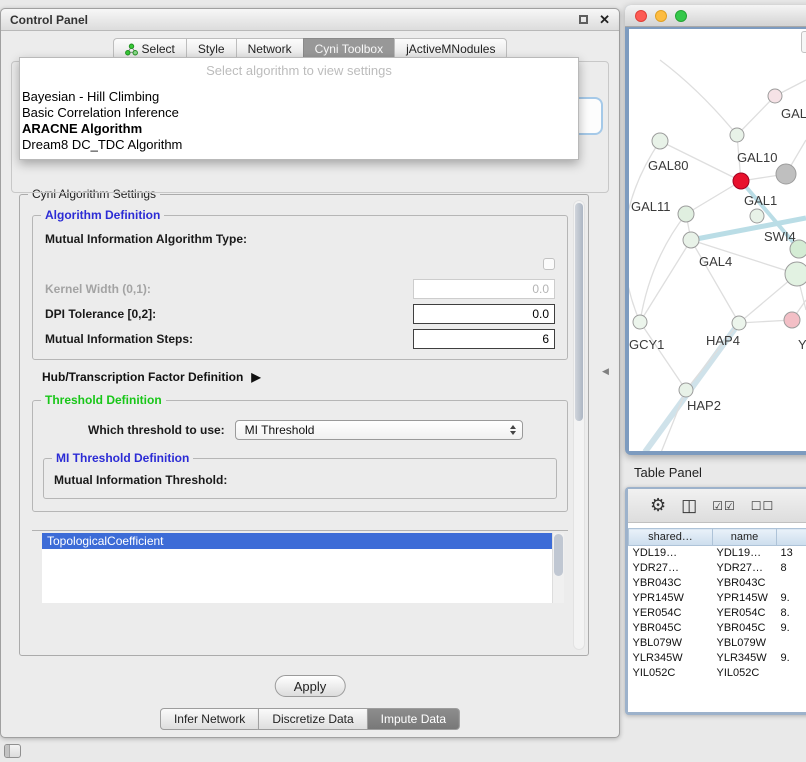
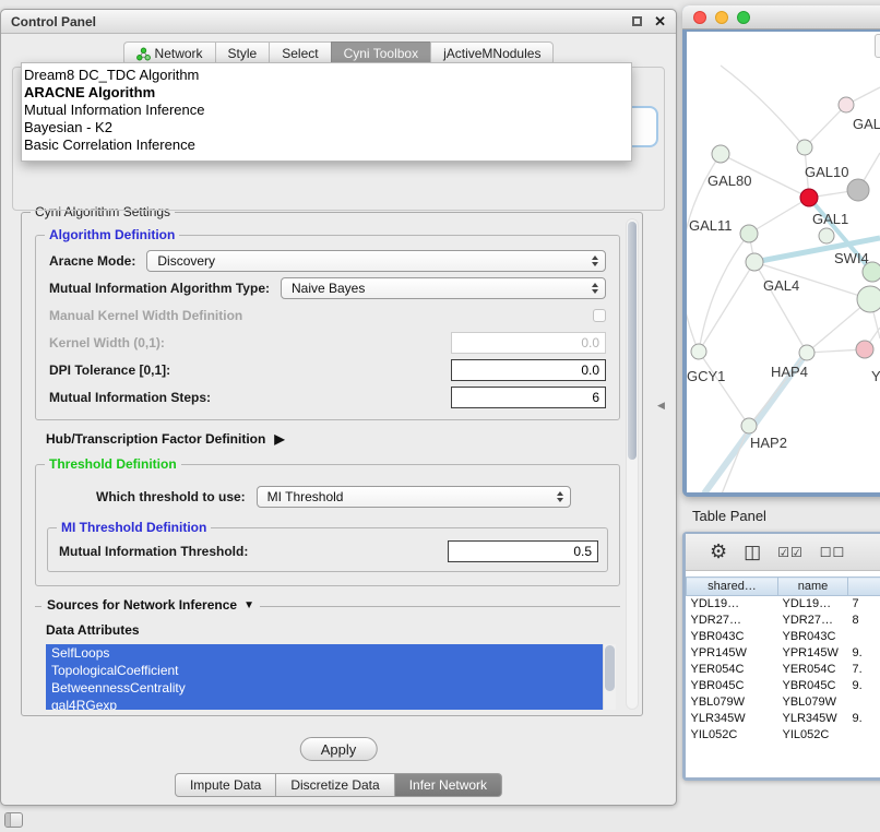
  Control Panel
  ✕
- Select
+ Network
  Style
- Network
+ Select
  Cyni Toolbox
  jActiveMNodules
- Select algorithm to view settings
- Bayesian - Hill Climbing
- Basic Correlation Inference
+ Dream8 DC_TDC Algorithm
  ARACNE Algorithm
+ Mutual Information Inference
+ Bayesian - K2
- Dream8 DC_TDC Algorithm
+ Basic Correlation Inference
  Cyni Algorithm Settings
  Algorithm Definition
+ Aracne Mode:
+ Discovery
  Mutual Information Algorithm Type:
+ Naive Bayes
+ Manual Kernel Width Definition
  Kernel Width (0,1):
  0.0
- DPI Tolerance [0,2]:
+ DPI Tolerance [0,1]:
  0.0
  Mutual Information Steps:
  6
  Hub/Transcription Factor Definition
  ▶
  Threshold Definition
  Which threshold to use:
  MI Threshold
  MI Threshold Definition
  Mutual Information Threshold:
+ 0.5
+ Sources for Network Inference
+ ▼
+ Data Attributes
+ SelfLoops
  TopologicalCoefficient
+ BetweennessCentrality
+ gal4RGexp
  Apply
- Infer Network
+ Impute Data
  Discretize Data
- Impute Data
+ Infer Network
  GAL
  GAL80
  GAL10
  GAL11
  GAL1
  SWI4
  GAL4
  GCY1
  HAP4
  HAP2
  Y
  Table Panel
  ⚙
  ◫
  ☑☑
  ☐☐
  shared…	name
- YDL19…	YDL19…	13
+ YDL19…	YDL19…	7
  YDR27…	YDR27…	8
  YBR043C	YBR043C
  YPR145W	YPR145W	9.
- YER054C	YER054C	8.
+ YER054C	YER054C	7.
  YBR045C	YBR045C	9.
  YBL079W	YBL079W
  YLR345W	YLR345W	9.
  YIL052C	YIL052C
  ◀
